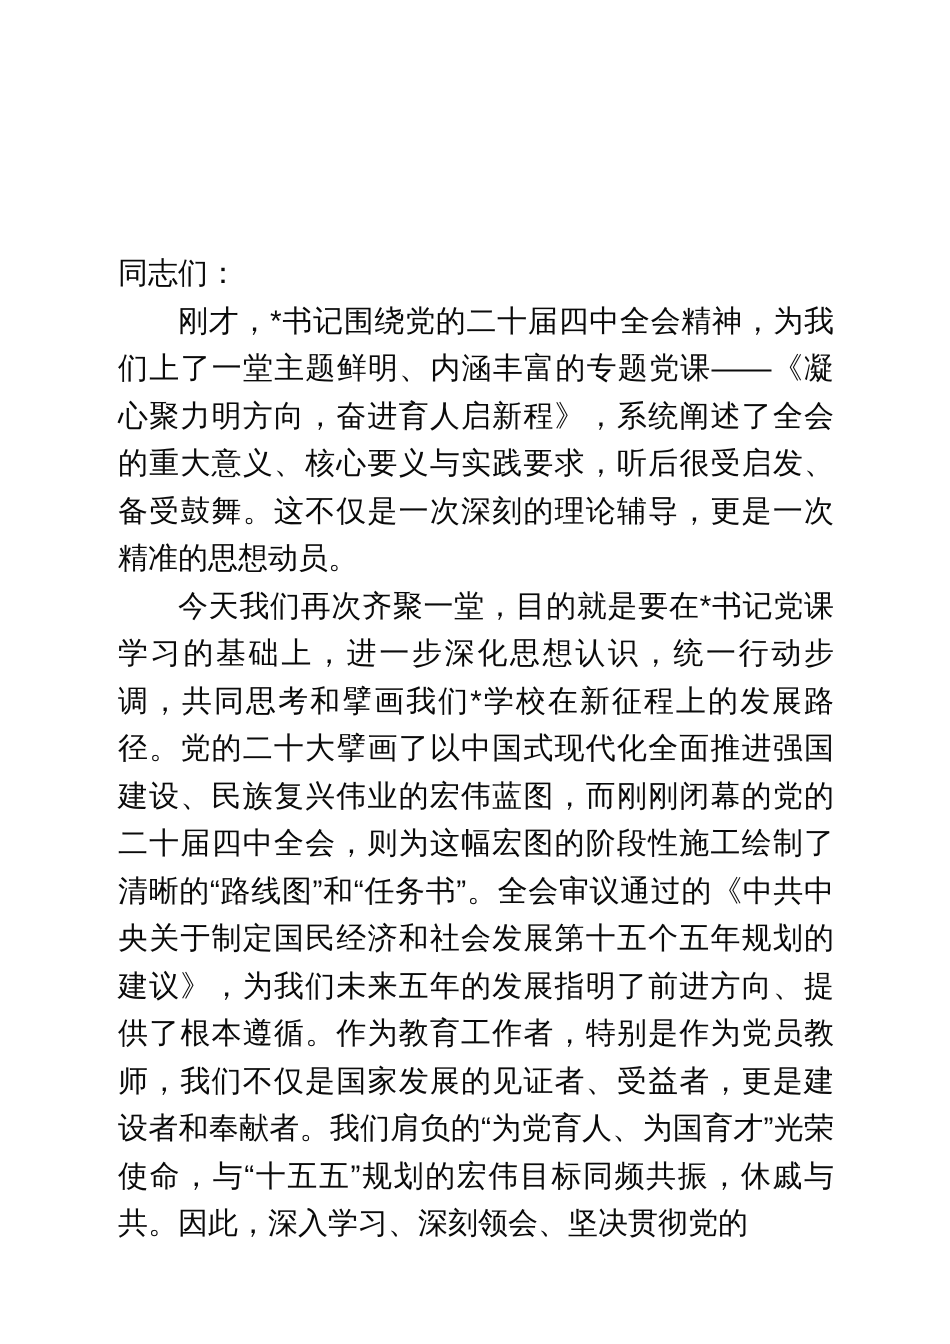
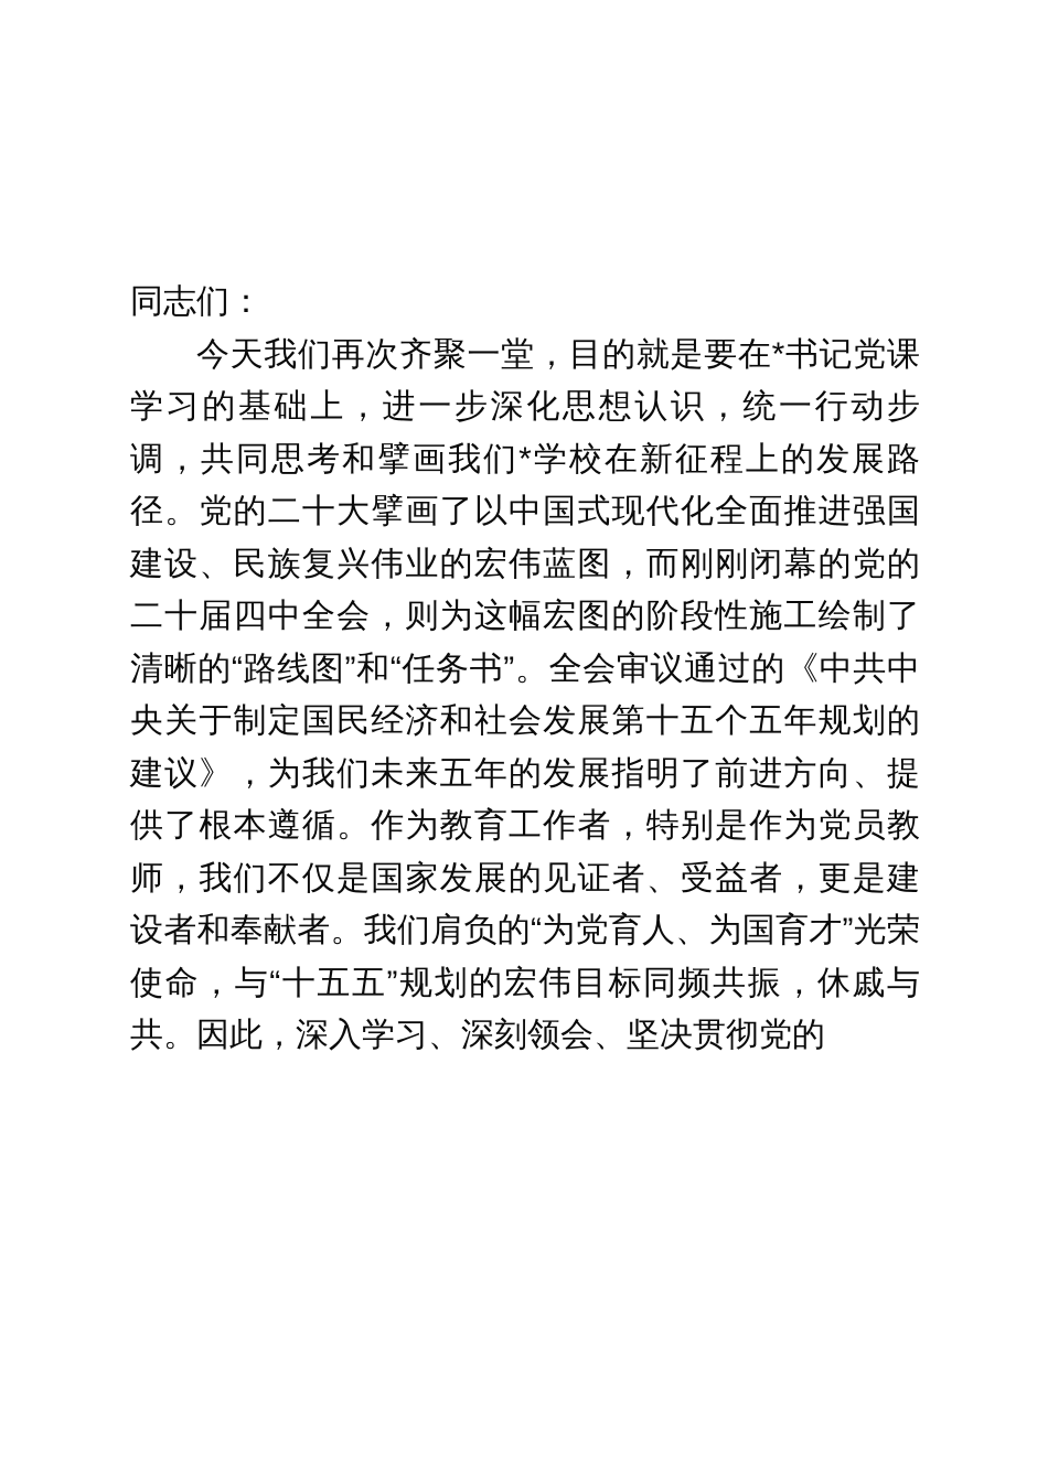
  同志们：
- 刚才，*书记围绕党的二十届四中全会精神，为我们上了一堂主题鲜明、内涵丰富的专题党课——《凝心聚力明方向，奋进育人启新程》，系统阐述了全会的重大意义、核心要义与实践要求，听后很受启发、备受鼓舞。这不仅是一次深刻的理论辅导，更是一次精准的思想动员。
  今天我们再次齐聚一堂，目的就是要在*书记党课学习的基础上，进一步深化思想认识，统一行动步调，共同思考和擘画我们*学校在新征程上的发展路径。党的二十大擘画了以中国式现代化全面推进强国建设、民族复兴伟业的宏伟蓝图，而刚刚闭幕的党的二十届四中全会，则为这幅宏图的阶段性施工绘制了清晰的“路线图”和“任务书”。全会审议通过的《中共中央关于制定国民经济和社会发展第十五个五年规划的建议》，为我们未来五年的发展指明了前进方向、提供了根本遵循。作为教育工作者，特别是作为党员教师，我们不仅是国家发展的见证者、受益者，更是建设者和奉献者。我们肩负的“为党育人、为国育才”光荣使命，与“十五五”规划的宏伟目标同频共振，休戚与共。因此，深入学习、深刻领会、坚决贯彻党的
